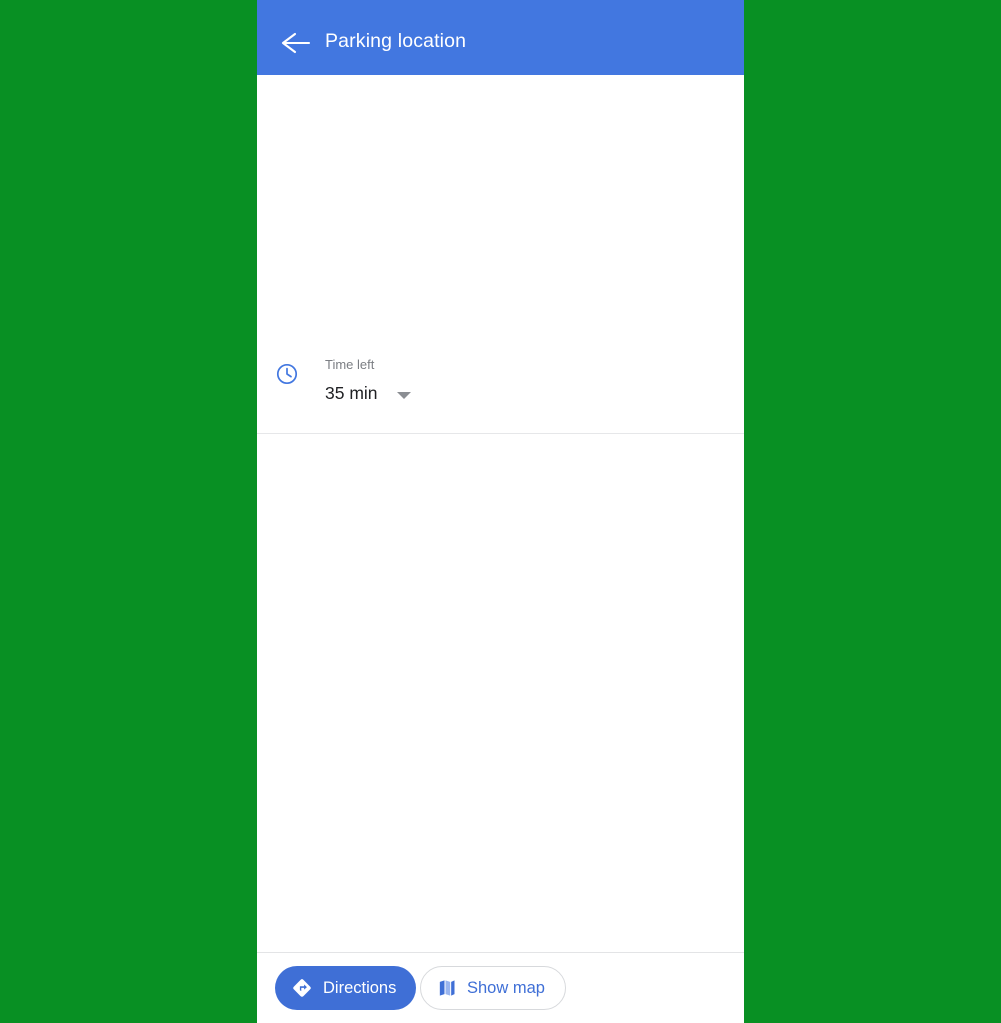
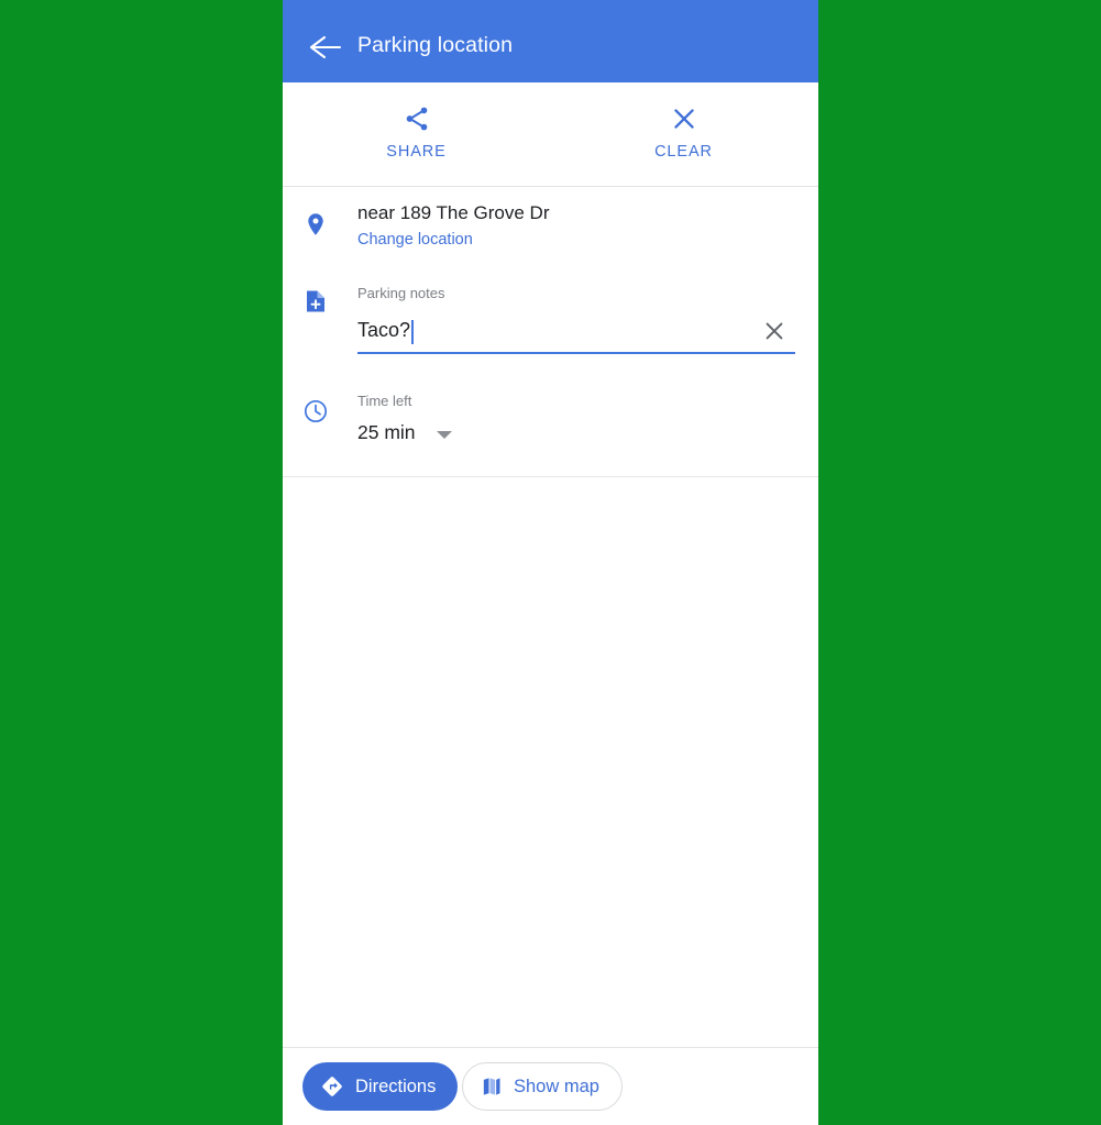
  Parking location
+ SHARE
+ CLEAR
+ near 189 The Grove Dr
+ Change location
+ Parking notes
+ Taco?
  Time left
- 35 min
+ 25 min
  Directions
  Show map
